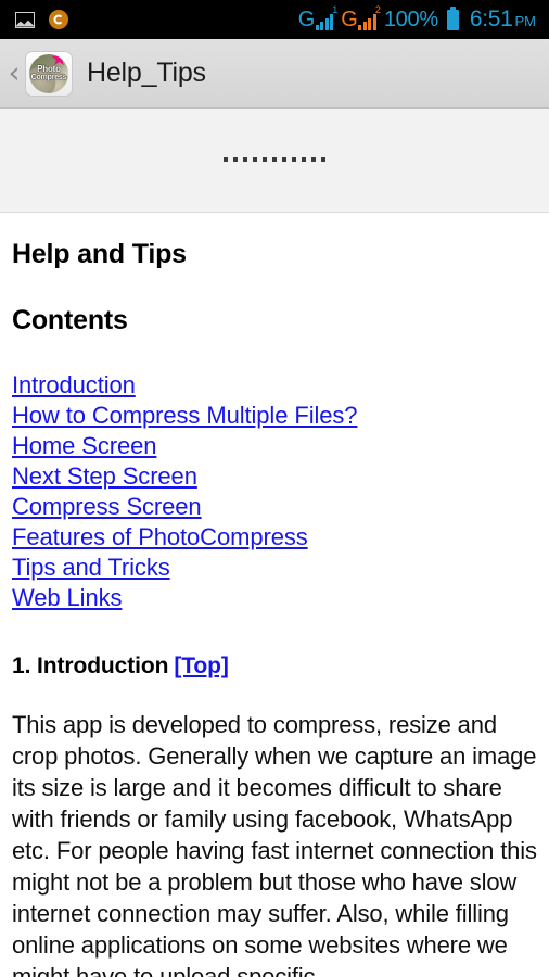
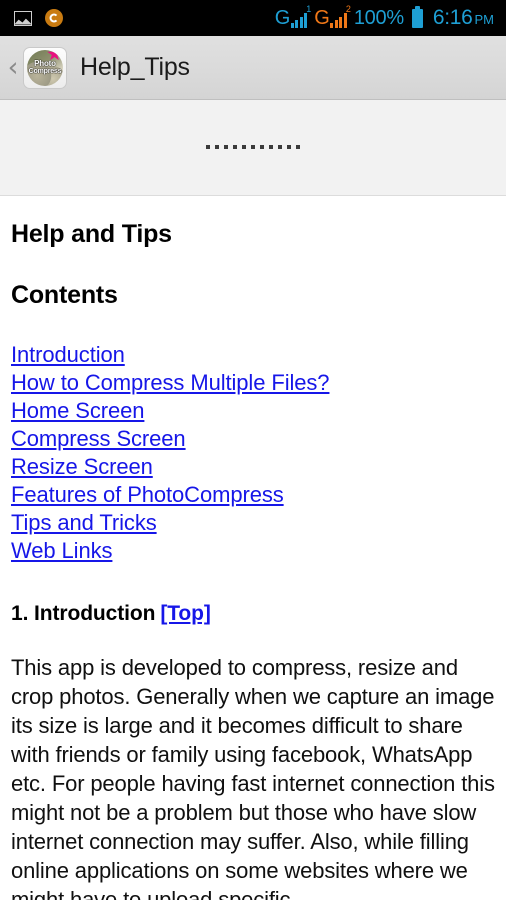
  G
  1
  G
  2
  100%
- 6:51 PM
+ 6:16 PM
  ‹
  Photo
  Help_Tips
  Help and Tips
  Contents
  Introduction
  How to Compress Multiple Files?
  Home Screen
- Next Step Screen
  Compress Screen
+ Resize Screen
  Features of PhotoCompress
  Tips and Tricks
  Web Links
  1. Introduction [Top]
  This app is developed to compress, resize and crop photos. Generally when we capture an image its size is large and it becomes difficult to share with friends or family using facebook, WhatsApp etc. For people having fast internet connection this might not be a problem but those who have slow internet connection may suffer. Also, while filling online applications on some websites where we
